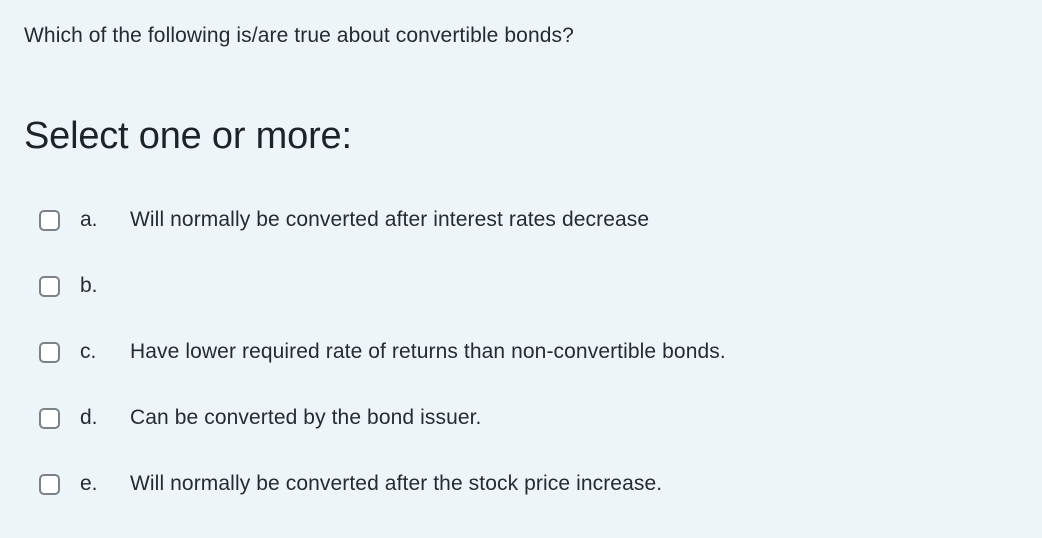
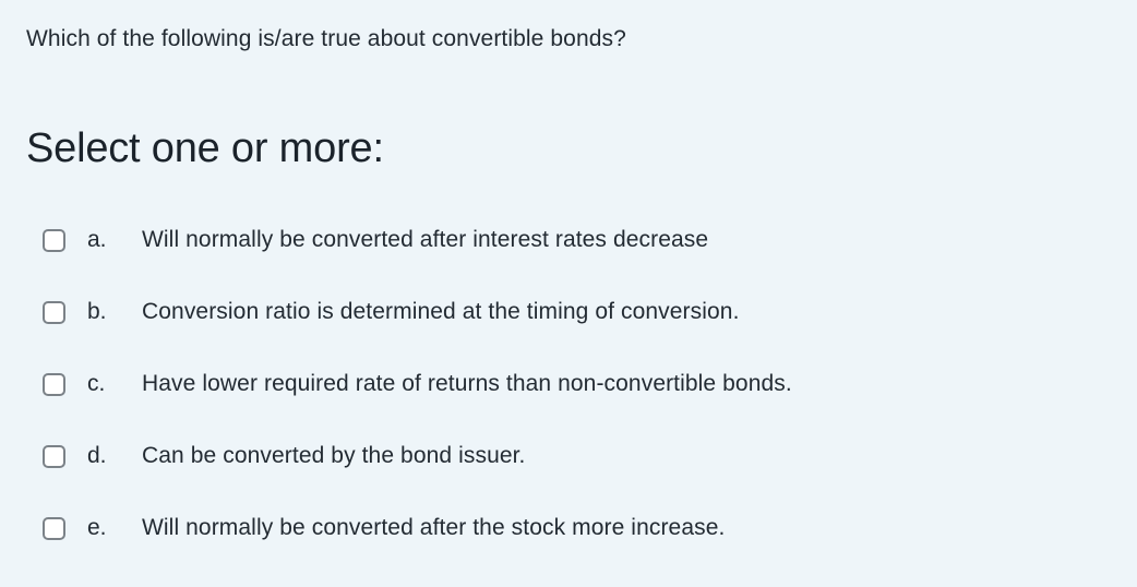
  Which of the following is/are true about convertible bonds?
  Select one or more:
  a.
  Will normally be converted after interest rates decrease
  b.
+ Conversion ratio is determined at the timing of conversion.
  c.
  Have lower required rate of returns than non-convertible bonds.
  d.
  Can be converted by the bond issuer.
  e.
- Will normally be converted after the stock price increase.
+ Will normally be converted after the stock more increase.
